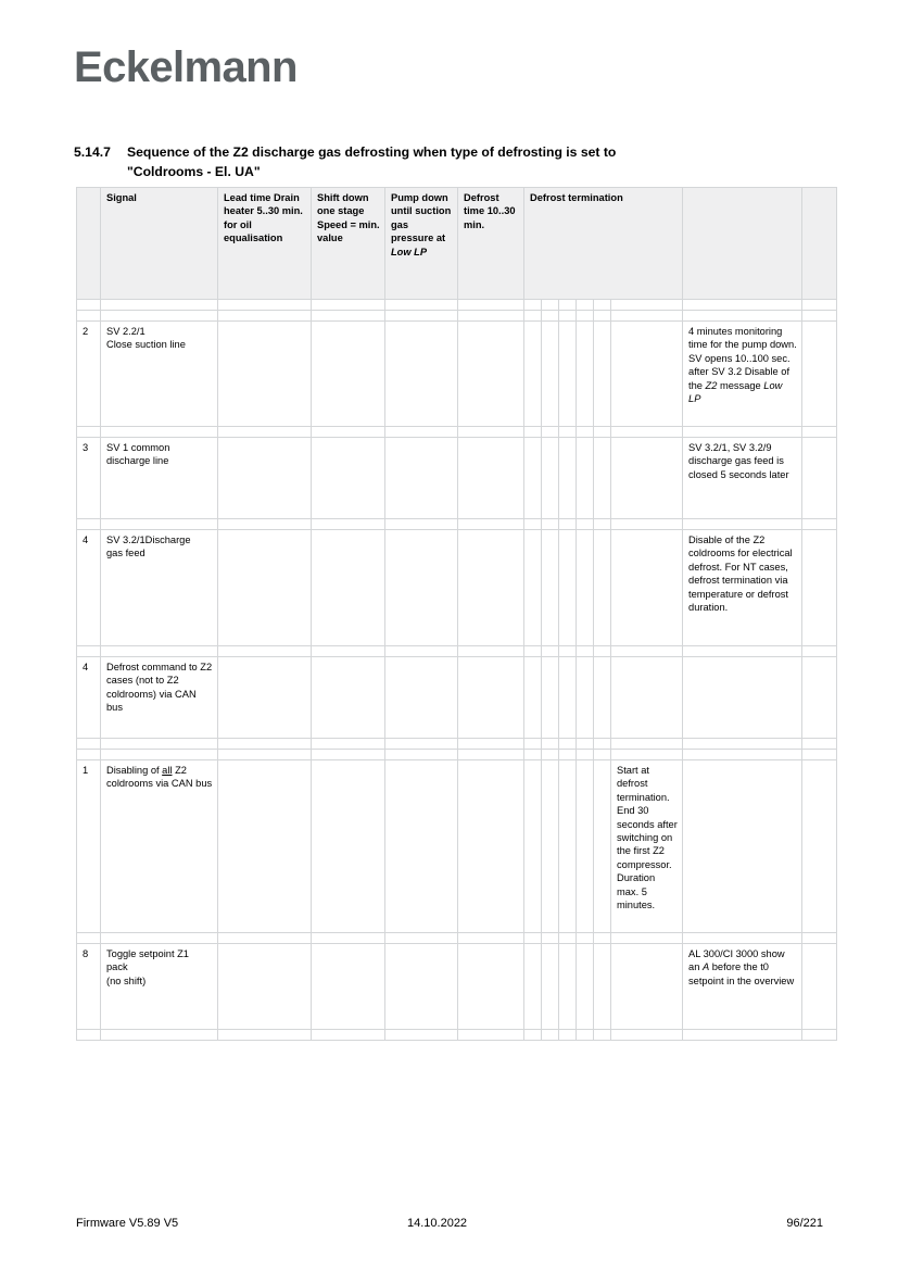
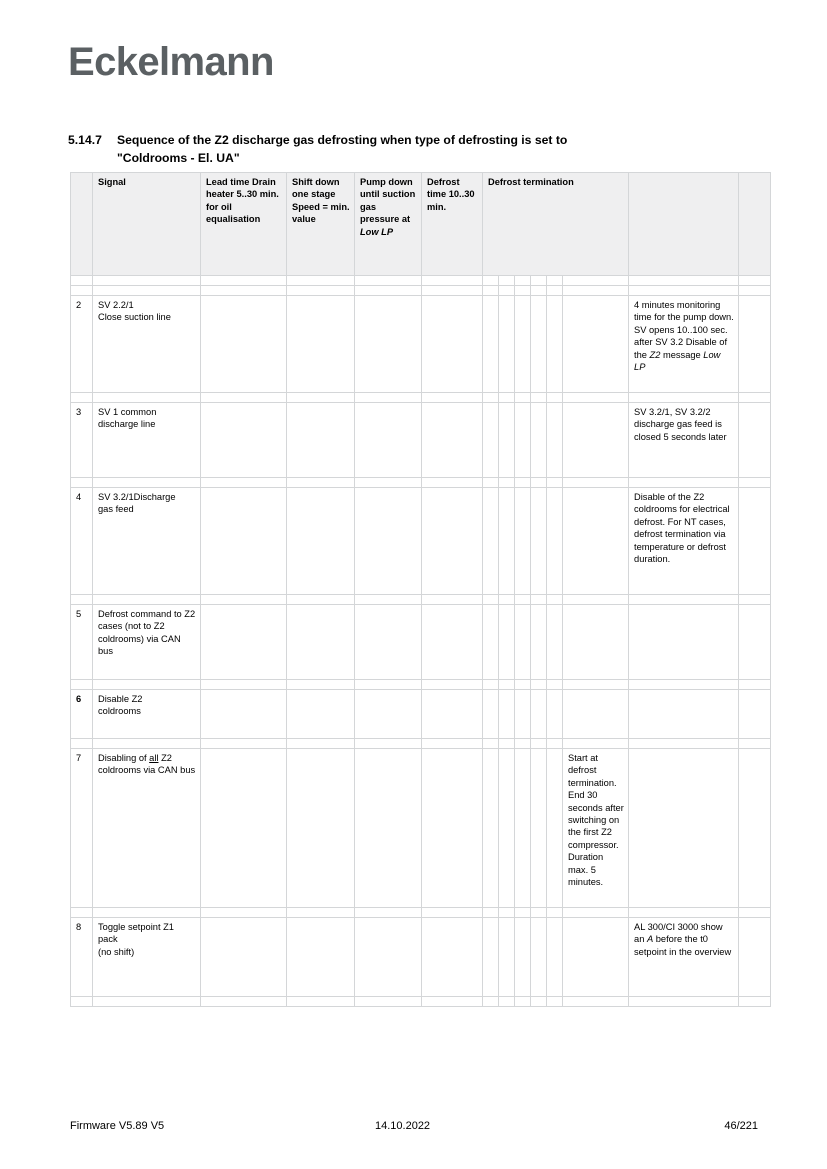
  Eckelmann
  5.14.7 Sequence of the Z2 discharge gas defrosting when type of defrosting is set to
  "Coldrooms - El. UA"
  	Signal	Lead time Drain heater 5..30 min. for oil equalisation	Shift down one stage Speed = min. value	Pump down until suction gas pressure at Low LP	Defrost time 10..30 min.	Defrost termination
  2	SV 2.2/1Close suction line											4 minutes monitoring time for the pump down. SV opens 10..100 sec. after SV 3.2 Disable of the Z2 message Low LP
- 3	SV 1 commondischarge line											SV 3.2/1, SV 3.2/9 discharge gas feed is closed 5 seconds later
+ 3	SV 1 commondischarge line											SV 3.2/1, SV 3.2/2 discharge gas feed is closed 5 seconds later
  4	SV 3.2/1Dischargegas feed											Disable of the Z2 coldrooms for electrical defrost. For NT cases, defrost termination via temperature or defrost duration.
- 4	Defrost command to Z2 cases (not to Z2 coldrooms) via CAN bus
+ 5	Defrost command to Z2 cases (not to Z2 coldrooms) via CAN bus
+ 6	Disable Z2coldrooms
- 1	Disabling of all Z2 coldrooms via CAN bus										Start at defrost termination. End 30 seconds after switching on the first Z2 compressor. Duration max. 5 minutes.
+ 7	Disabling of all Z2 coldrooms via CAN bus										Start at defrost termination. End 30 seconds after switching on the first Z2 compressor. Duration max. 5 minutes.
  8	Toggle setpoint Z1 pack(no shift)											AL 300/CI 3000 show an A before the t0 setpoint in the overview
  Firmware V5.89 V5
  14.10.2022
- 96/221
+ 46/221
